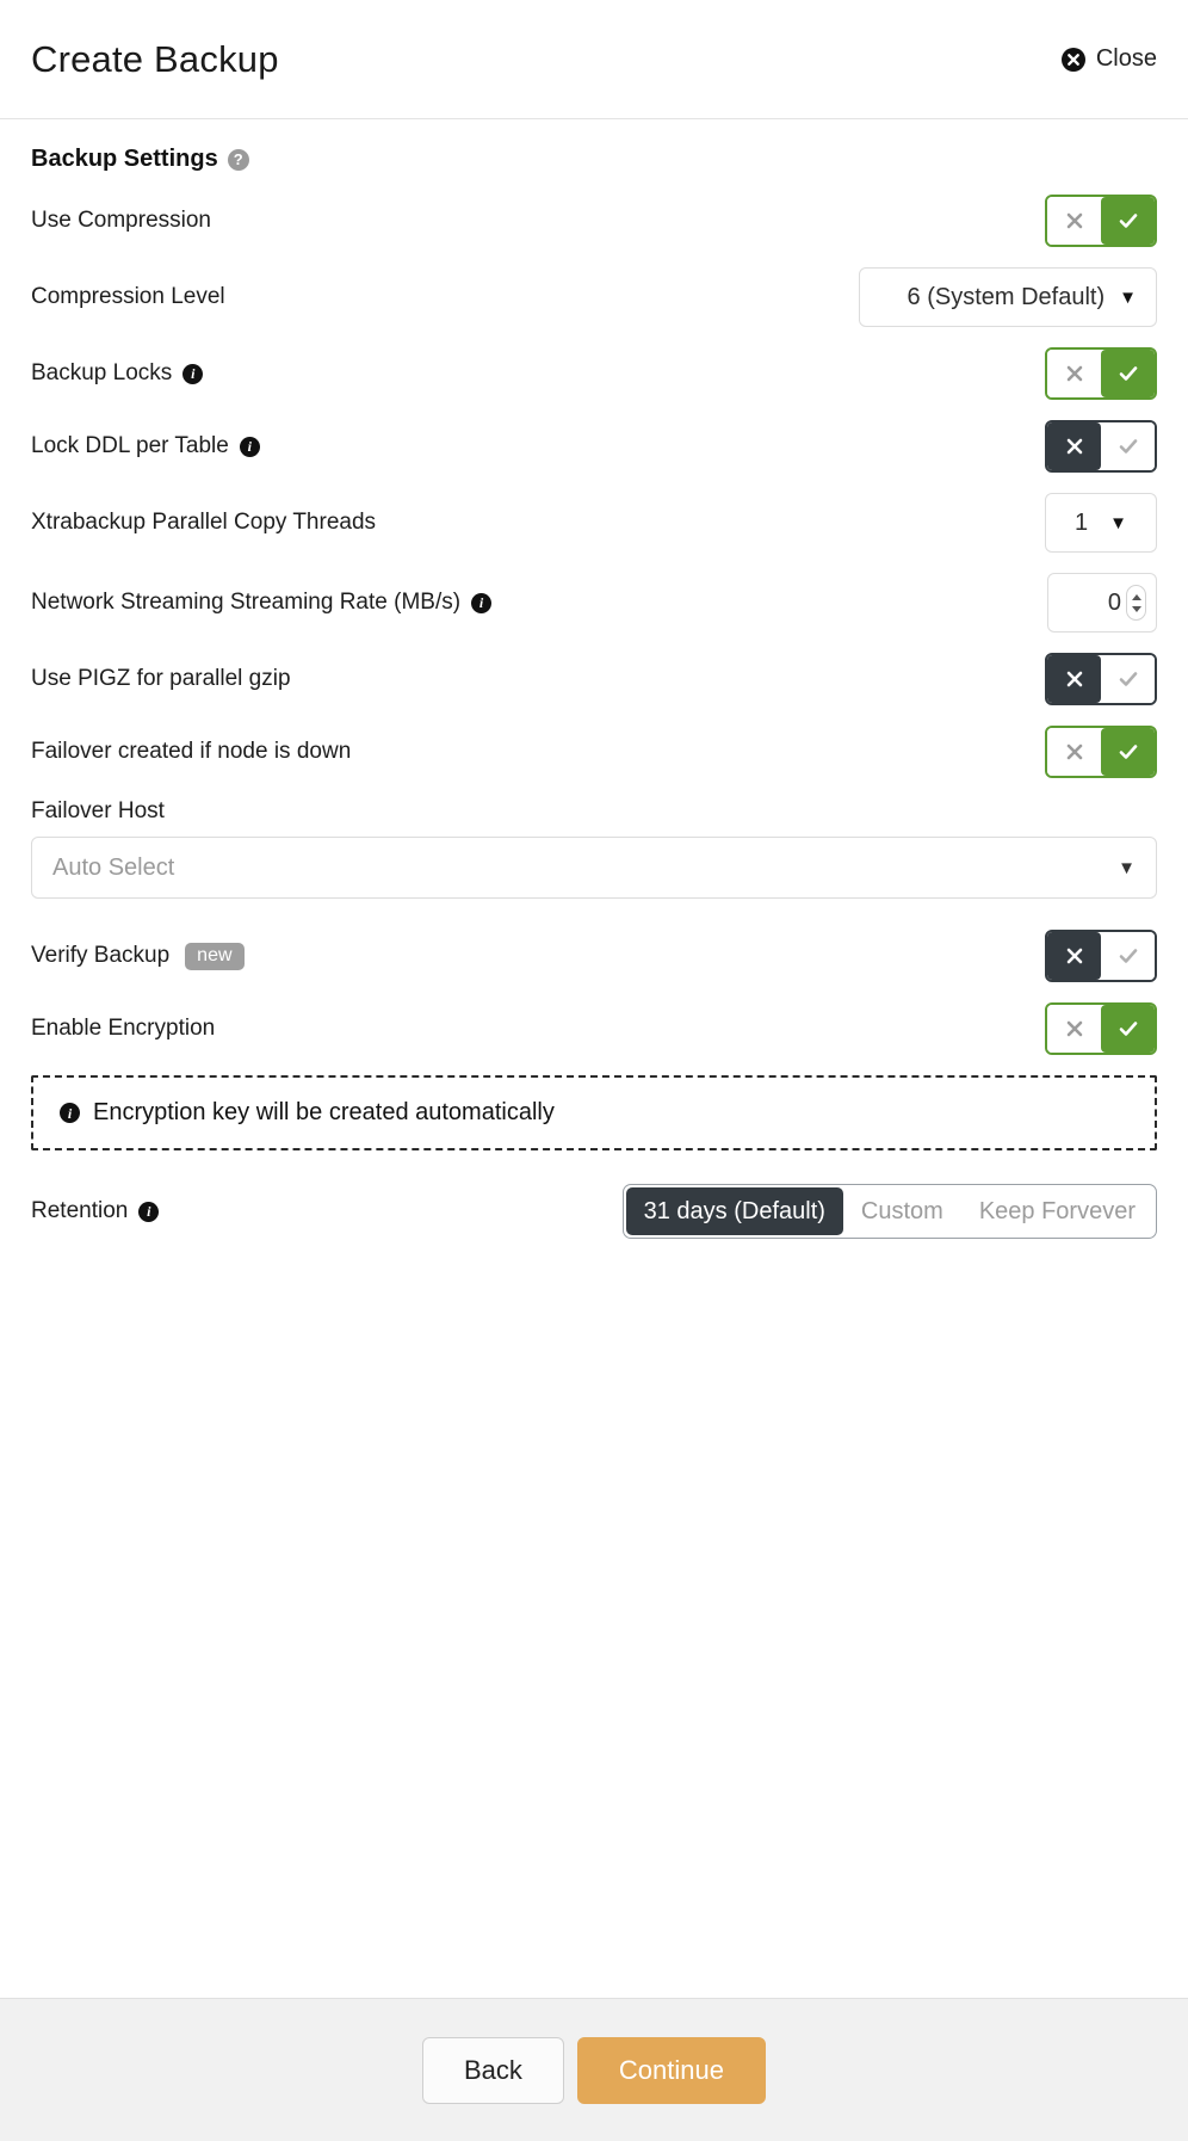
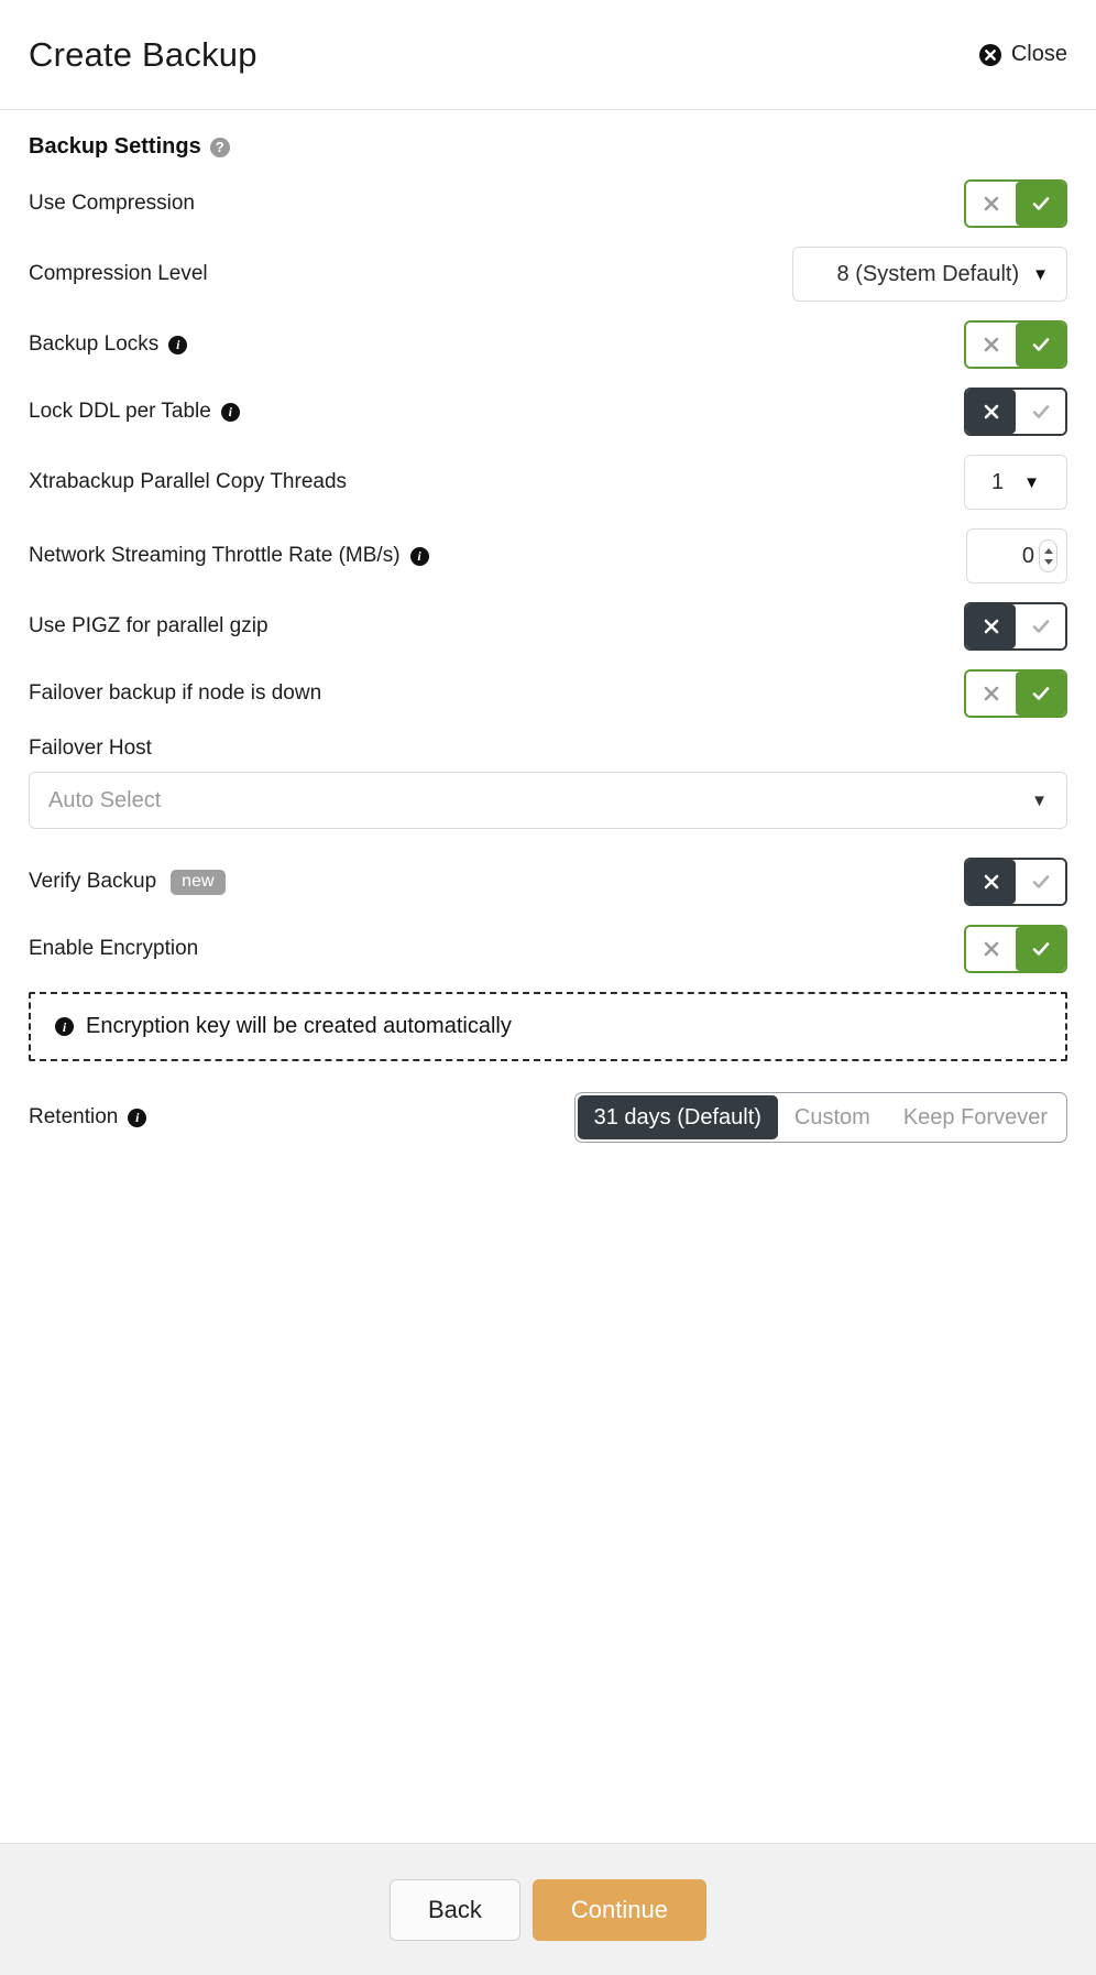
  Create Backup
  Close
  Backup Settings
  ?
  Use Compression
  Compression Level
- 6 (System Default)
+ 8 (System Default)
  ▼
  Backup Locks
  i
  Lock DDL per Table
  i
  Xtrabackup Parallel Copy Threads
  1
  ▼
- Network Streaming Streaming Rate (MB/s)
+ Network Streaming Throttle Rate (MB/s)
  i
  0
  Use PIGZ for parallel gzip
- Failover created if node is down
+ Failover backup if node is down
  Failover Host
  Auto Select
  ▼
  Verify Backup
  new
  Enable Encryption
  i
  Encryption key will be created automatically
  Retention
  i
  31 days (Default)
  Custom
  Keep Forvever
  Back
  Continue
